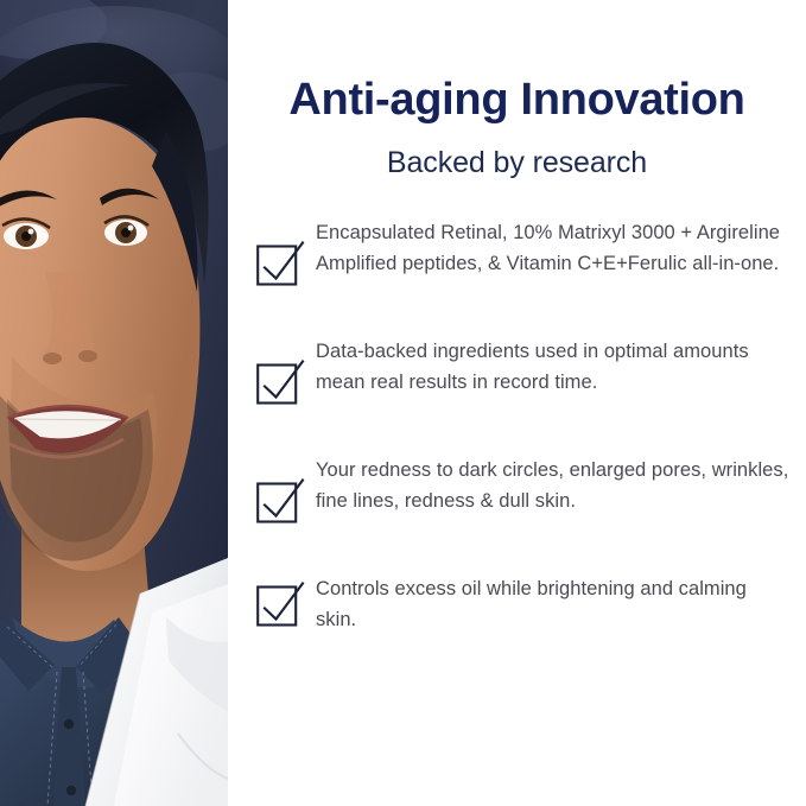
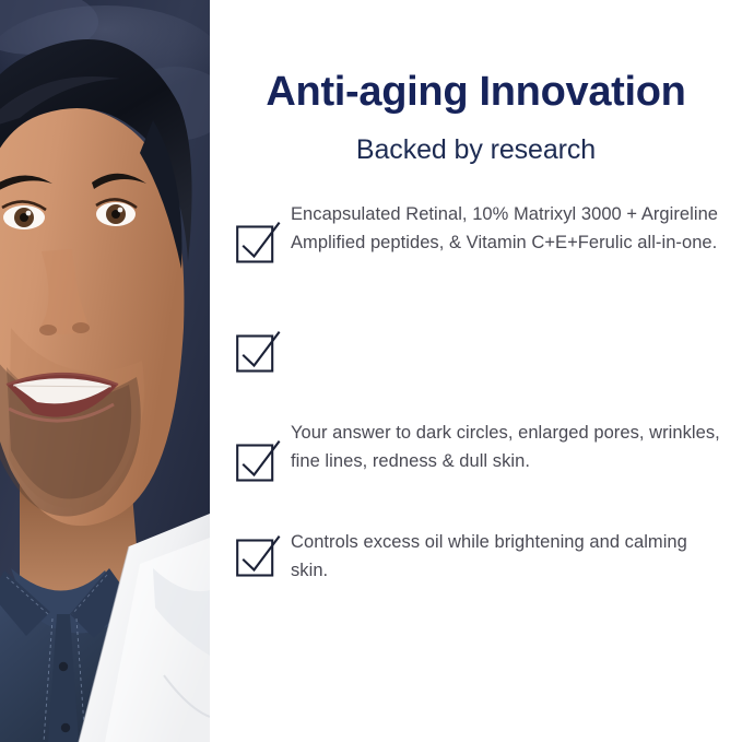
  Anti-aging Innovation
  Backed by research
  Encapsulated Retinal, 10% Matrixyl 3000 + Argireline Amplified peptides, & Vitamin C+E+Ferulic all-in-one.
- Data-backed ingredients used in optimal amounts mean real results in record time.
- Your redness to dark circles, enlarged pores, wrinkles, fine lines, redness & dull skin.
+ Your answer to dark circles, enlarged pores, wrinkles, fine lines, redness & dull skin.
  Controls excess oil while brightening and calming skin.
